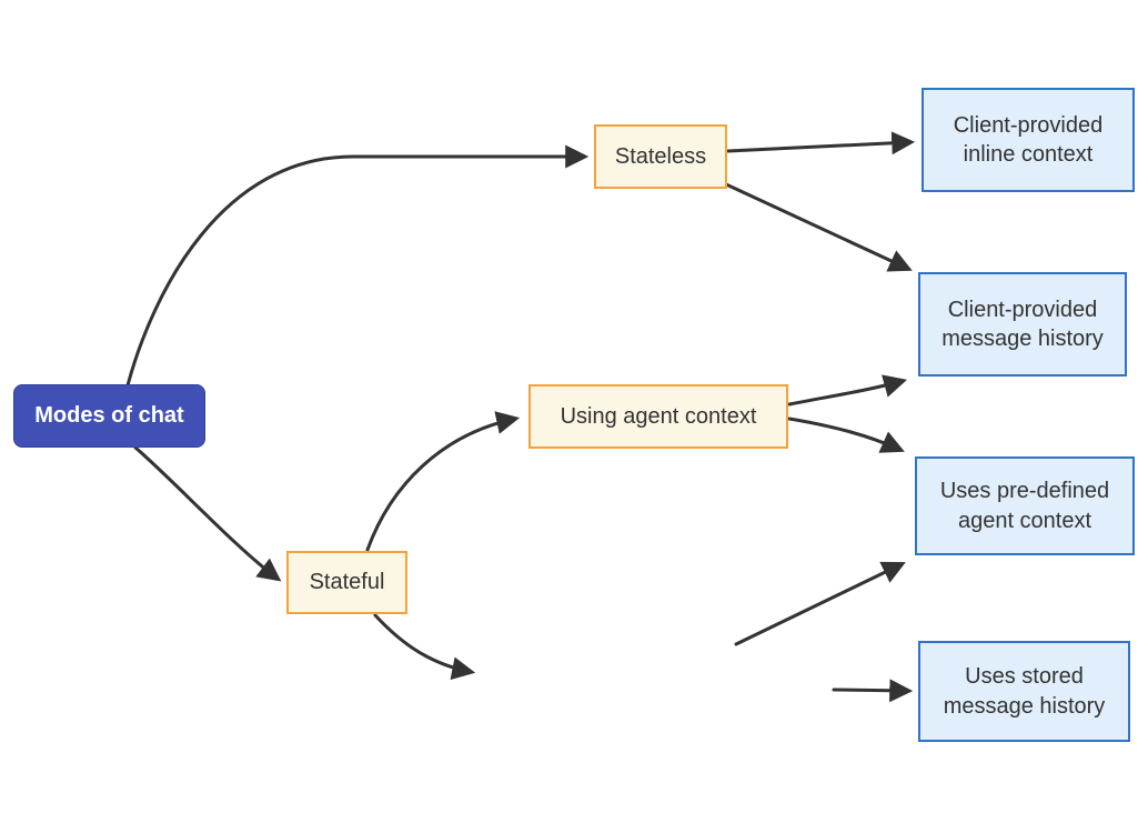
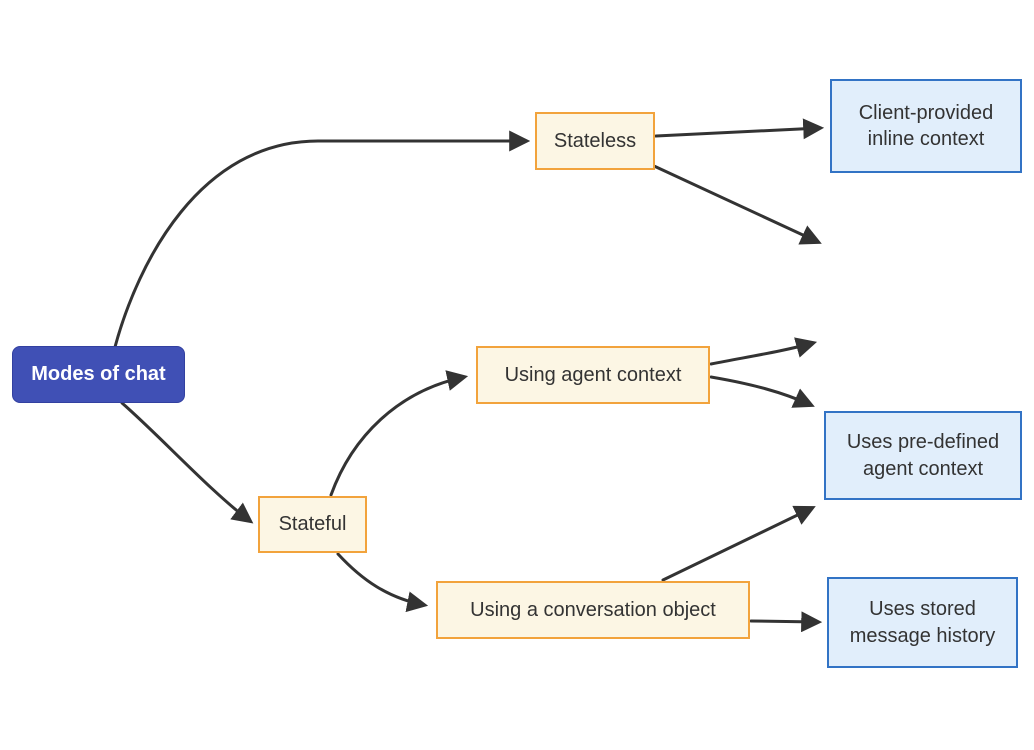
  Modes of chat
  Stateless
  Stateful
  Using agent context
+ Using a conversation object
  Client-provided inline context
- Client-provided message history
  Uses pre-defined agent context
  Uses stored message history
